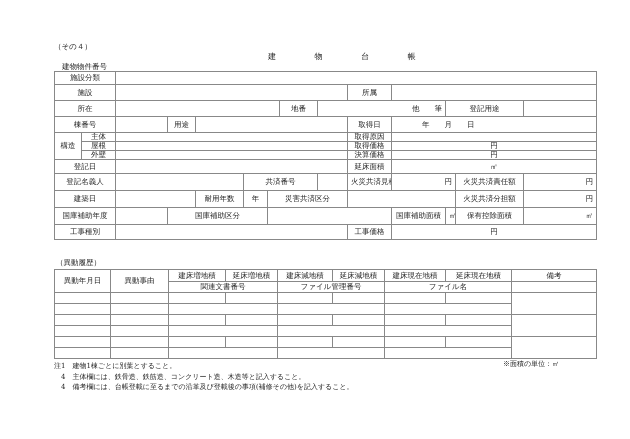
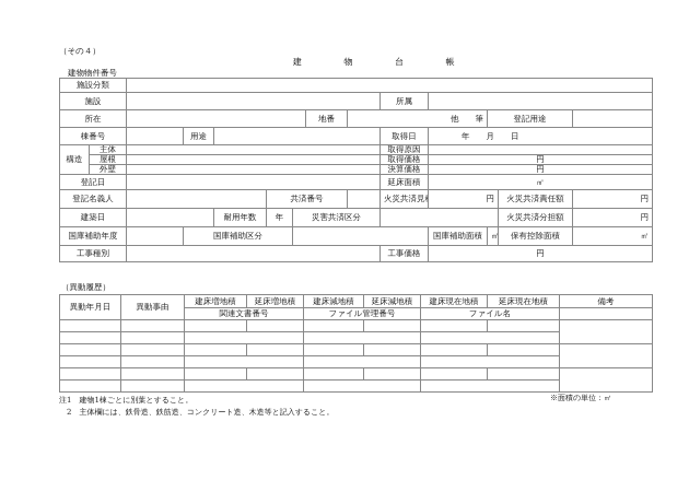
  （その４）
  建 物 台 帳
  建物物件番号
  施設分類
  施設		所属
  所在		地番	他 筆	登記用途
  棟番号		用途		取得日	年 月 日
  構造	主体		取得原因
  屋根		取得価格	円
  外壁		決算価格	円
  登記日		延床面積	㎡
  登記名義人		共済番号		火災共済見	円	火災共済責任額	円
  建築日		耐用年数	年	災害共済区分		火災共済分担額	円
  国庫補助年度		国庫補助区分		国庫補助面積	㎡	保有控除面積	㎡
  工事種別		工事価格	円
  （異動履歴）
  異動年月日	異動事由	建床増地積	延床増地積	建床減地積	延床減地積	建床現在地積	延床現在地積	備考
  関連文書番号	ファイル管理番号	ファイル名
  ※面積の単位：㎡
  注1 建物1棟ごとに別葉とすること。
- 4 主体欄には、鉄骨造、鉄筋造、コンクリート造、木造等と記入すること。
+ 2 主体欄には、鉄骨造、鉄筋造、コンクリート造、木造等と記入すること。
- 4 備考欄には、台帳登載に至るまでの沿革及び登載後の事項(補修その他)を記入すること。
